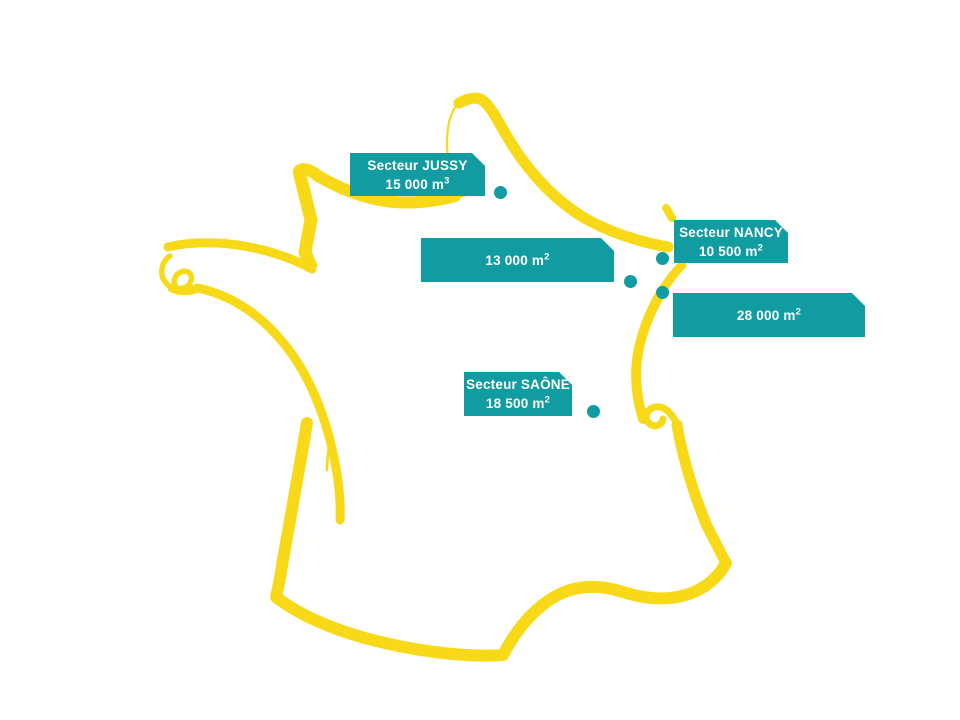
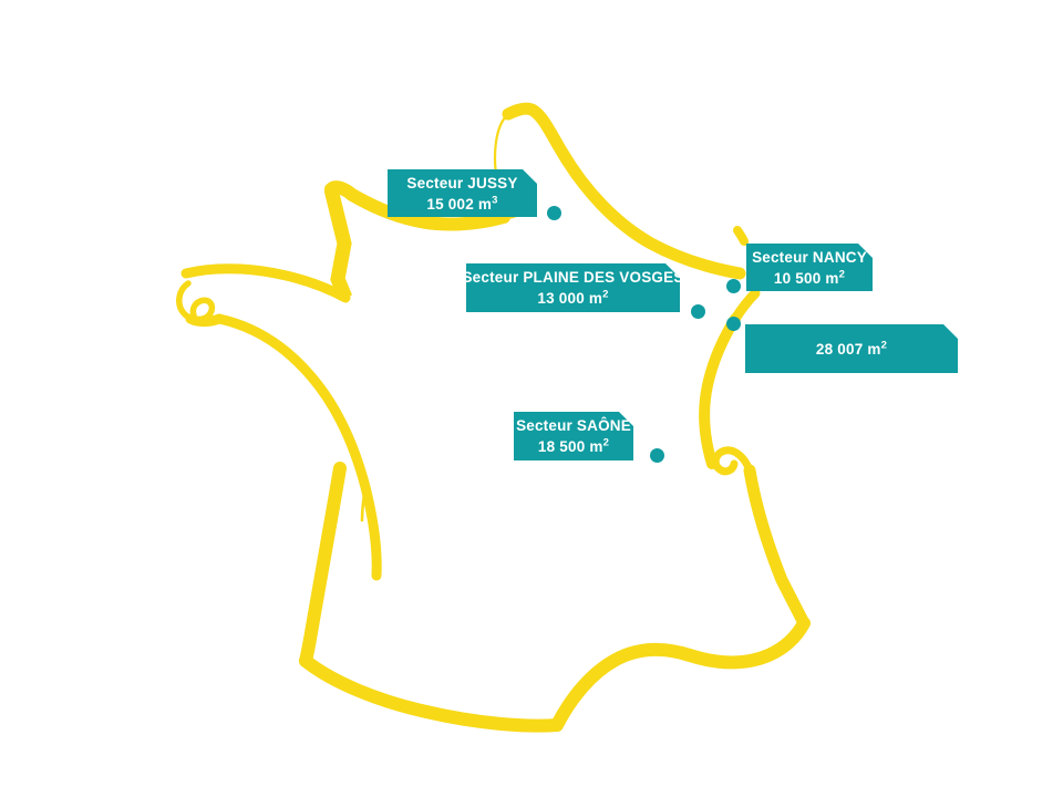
  Secteur JUSSY
- 15 000 m3
+ 15 002 m3
+ Secteur PLAINE DES VOSGES
  13 000 m2
  Secteur NANCY
  10 500 m2
- 28 000 m2
+ 28 007 m2
  Secteur SAÔNE
  18 500 m2
